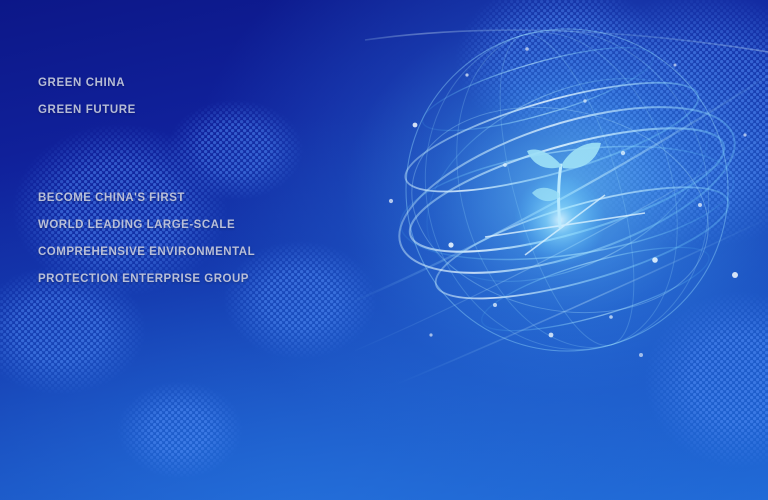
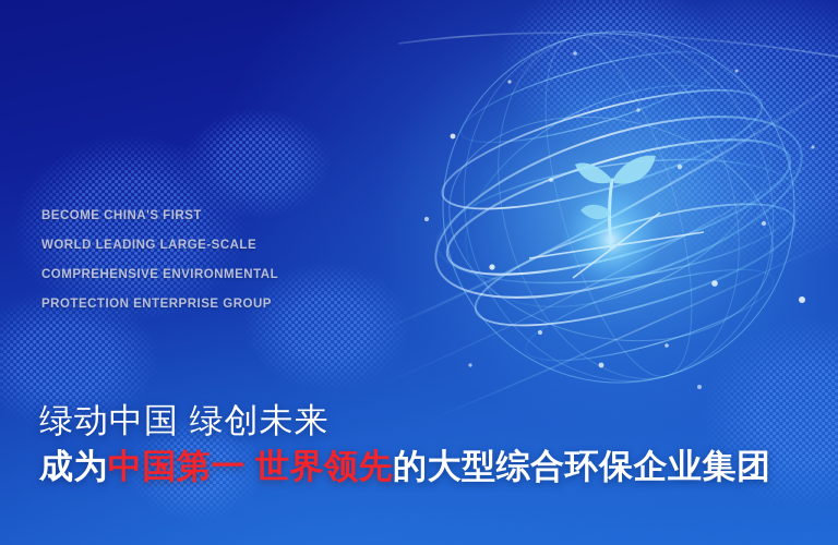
- GREEN CHINA
- GREEN FUTURE
  BECOME CHINA'S FIRST
  WORLD LEADING LARGE-SCALE
  COMPREHENSIVE ENVIRONMENTAL
  PROTECTION ENTERPRISE GROUP
+ 绿动中国 绿创未来
+ 成为中国第一 世界领先的大型综合环保企业集团
